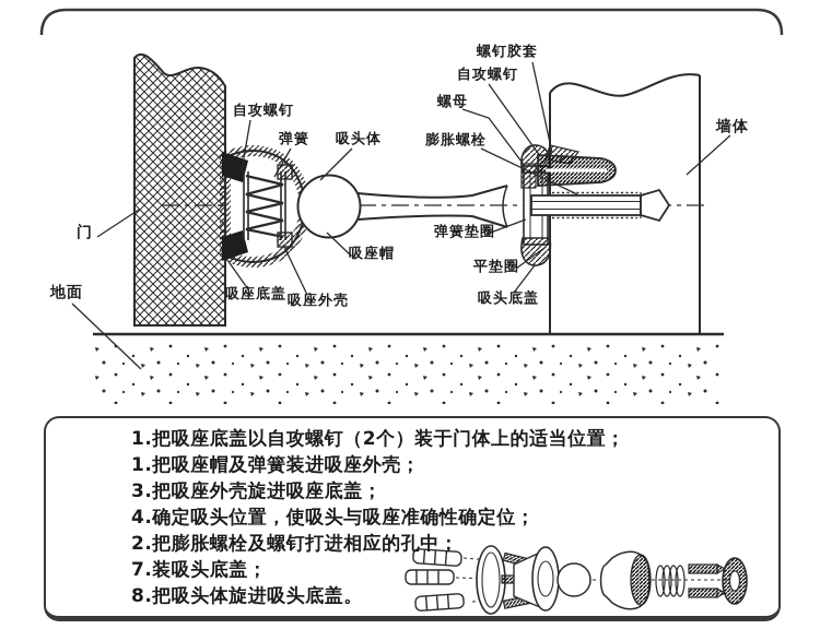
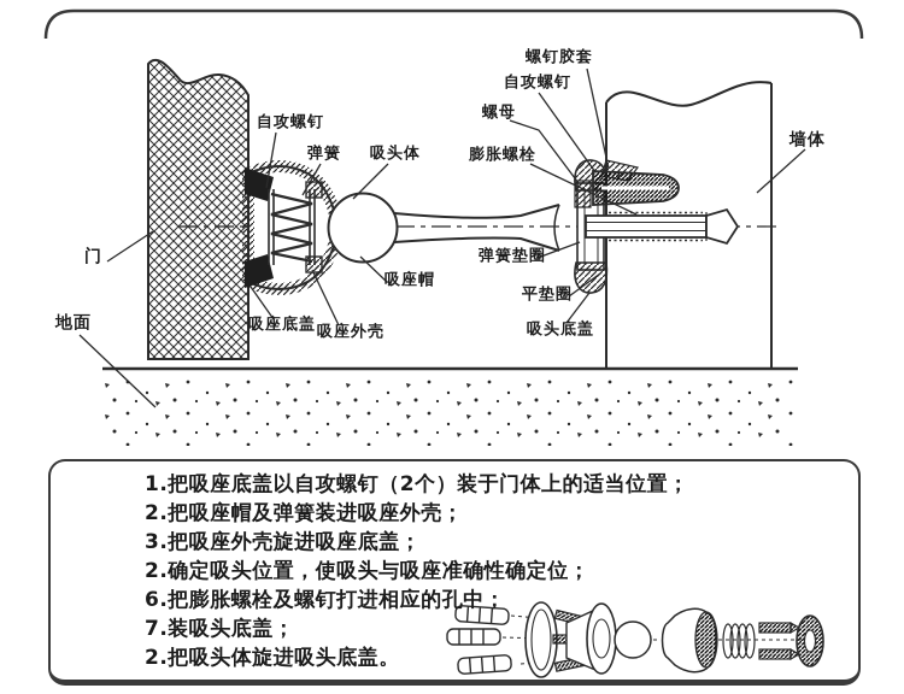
  门
  地面
  自攻螺钉
  弹簧
  吸头体
  螺钉胶套
  自攻螺钉
  螺母
  膨胀螺栓
  墙体
  弹簧垫圈
  平垫圈
  吸头底盖
  吸座帽
  吸座底盖
  吸座外壳
  1.把吸座底盖以自攻螺钉（2个）装于门体上的适当位置；
- 1.把吸座帽及弹簧装进吸座外壳；
+ 2.把吸座帽及弹簧装进吸座外壳；
  3.把吸座外壳旋进吸座底盖；
- 4.确定吸头位置，使吸头与吸座准确性确定位；
+ 2.确定吸头位置，使吸头与吸座准确性确定位；
- 2.把膨胀螺栓及螺钉打进相应的孔中；
+ 6.把膨胀螺栓及螺钉打进相应的孔中；
  7.装吸头底盖；
- 8.把吸头体旋进吸头底盖。
+ 2.把吸头体旋进吸头底盖。
